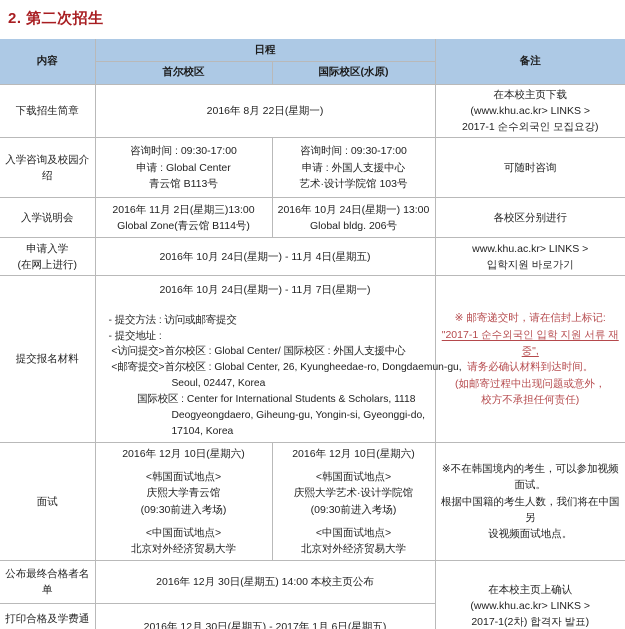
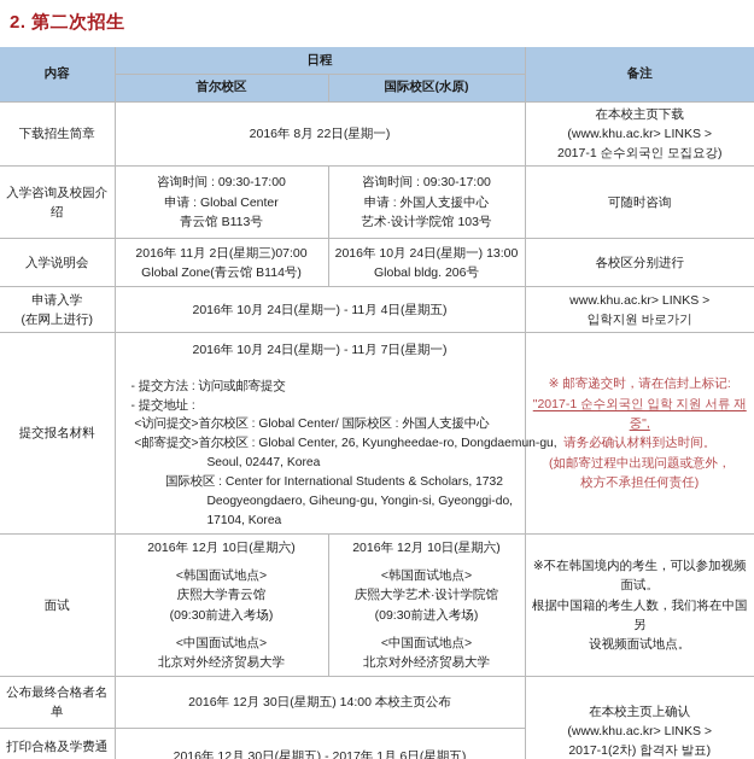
  2. 第二次招生
  内容	日程	备注
  首尔校区	国际校区(水原)
  下载招生简章	2016年 8月 22日(星期一)	在本校主页下载 (www.khu.ac.kr> LINKS > 2017-1 순수외국인 모집요강)
  入学咨询及校园介绍	咨询时间 : 09:30-17:00 申请 : Global Center 青云馆 B113号	咨询时间 : 09:30-17:00 申请 : 外国人支援中心 艺术·设计学院馆 103号	可随时咨询
- 入学说明会	2016年 11月 2日(星期三)13:00 Global Zone(青云馆 B114号)	2016年 10月 24日(星期一) 13:00 Global bldg. 206号	各校区分别进行
+ 入学说明会	2016年 11月 2日(星期三)07:00 Global Zone(青云馆 B114号)	2016年 10月 24日(星期一) 13:00 Global bldg. 206号	各校区分别进行
  申请入学 (在网上进行)	2016年 10月 24日(星期一) - 11月 4日(星期五)	www.khu.ac.kr> LINKS > 입학지원 바로가기
- 提交报名材料	2016年 10月 24日(星期一) - 11月 7日(星期一) - 提交方法 : 访问或邮寄提交 - 提交地址 : <访问提交>首尔校区 : Global Center/ 国际校区 : 外国人支援中心 <邮寄提交>首尔校区 : Global Center, 26, Kyungheedae-ro, Dongdaemun-gu, Seoul, 02447, Korea 国际校区 : Center for International Students & Scholars, 1118 Deogyeongdaero, Giheung-gu, Yongin-si, Gyeonggi-do, 17104, Korea	※ 邮寄递交时，请在信封上标记: "2017-1 순수외국인 입학 지원 서류 재중", 请务必确认材料到达时间。 (如邮寄过程中出现问题或意外， 校方不承担任何责任)
+ 提交报名材料	2016年 10月 24日(星期一) - 11月 7日(星期一) - 提交方法 : 访问或邮寄提交 - 提交地址 : <访问提交>首尔校区 : Global Center/ 国际校区 : 外国人支援中心 <邮寄提交>首尔校区 : Global Center, 26, Kyungheedae-ro, Dongdaemun-gu, Seoul, 02447, Korea 国际校区 : Center for International Students & Scholars, 1732 Deogyeongdaero, Giheung-gu, Yongin-si, Gyeonggi-do, 17104, Korea	※ 邮寄递交时，请在信封上标记: "2017-1 순수외국인 입학 지원 서류 재중", 请务必确认材料到达时间。 (如邮寄过程中出现问题或意外， 校方不承担任何责任)
  面试	2016年 12月 10日(星期六) <韩国面试地点> 庆熙大学青云馆 (09:30前进入考场) <中国面试地点> 北京对外经济贸易大学	2016年 12月 10日(星期六) <韩国面试地点> 庆熙大学艺术·设计学院馆 (09:30前进入考场) <中国面试地点> 北京对外经济贸易大学	※不在韩国境内的考生，可以参加视频面试。 根据中国籍的考生人数，我们将在中国另 设视频面试地点。
  公布最终合格者名单	2016年 12月 30日(星期五) 14:00 本校主页公布	在本校主页上确认 (www.khu.ac.kr> LINKS > 2017-1(2차) 합격자 발표)
  打印合格及学费通	2016年 12月 30日(星期五) - 2017年 1月 6日(星期五)
